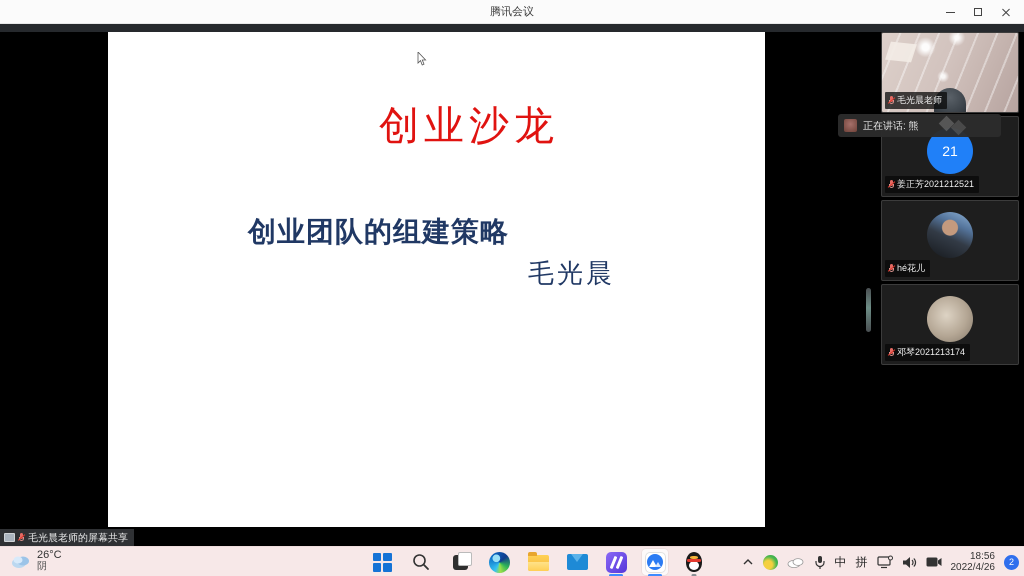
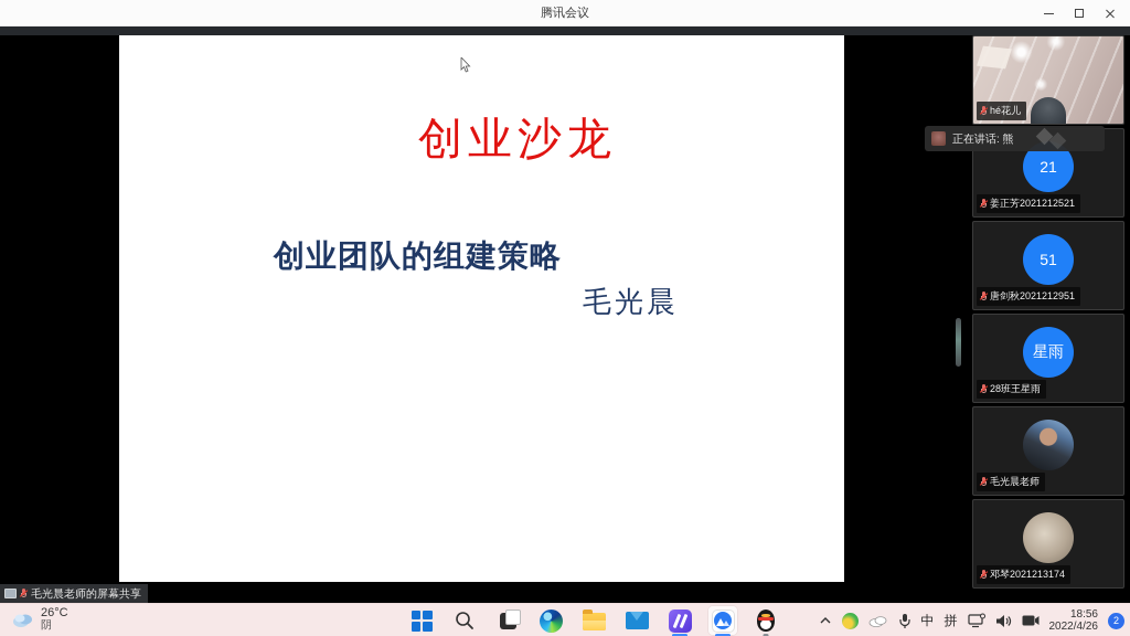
  腾讯会议
  创业沙龙
  创业团队的组建策略
  毛光晨
  毛光晨老师的屏幕共享
- 毛光晨老师
+ hé花儿
  21
  姜正芳2021212521
+ 51
+ 唐剑秋2021212951
+ 星雨
+ 28班王星雨
- hé花儿
+ 毛光晨老师
  邓琴2021213174
  正在讲话: 熊
  26°C
  阴
  中
  拼
  18:56
  2022/4/26
  2
